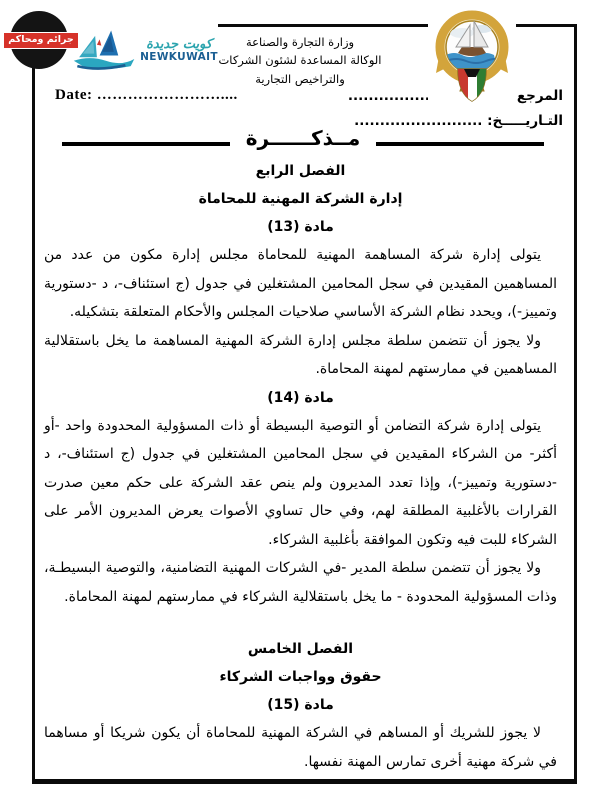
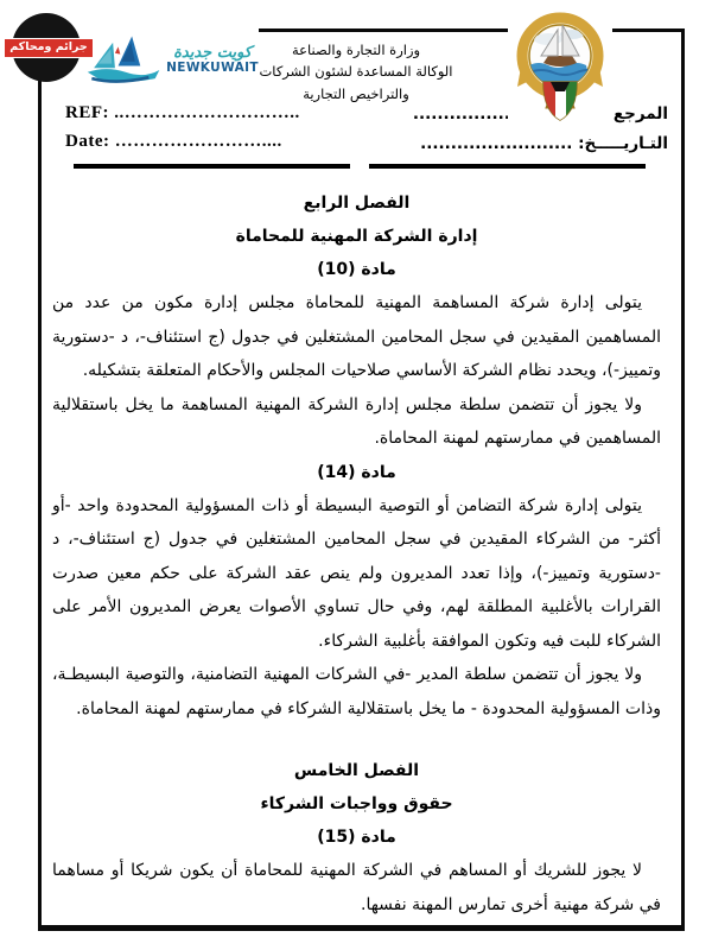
  جرائم ومحاكم
  كويت جديدة
  NEWKUWAIT
  وزارة التجارة والصناعة
  الوكالة المساعدة لشئون الشركات
  والتراخيص التجارية
+ REF: ..………………………..
  Date: ……………………....
  التـاريـــــخ: .........................
- مــذكــــــرة
  الفصل الرابع
  إدارة الشركة المهنية للمحاماة
- مادة (13)
+ مادة (10)
  يتولى إدارة شركة المساهمة المهنية للمحاماة مجلس إدارة مكون من عدد من المساهمين المقيدين في سجل المحامين المشتغلين في جدول (ج استئناف-، د -دستورية وتمييز-)، ويحدد نظام الشركة الأساسي صلاحيات المجلس والأحكام المتعلقة بتشكيله.
  ولا يجوز أن تتضمن سلطة مجلس إدارة الشركة المهنية المساهمة ما يخل باستقلالية المساهمين في ممارستهم لمهنة المحاماة.
  مادة (14)
  يتولى إدارة شركة التضامن أو التوصية البسيطة أو ذات المسؤولية المحدودة واحد -أو أكثر- من الشركاء المقيدين في سجل المحامين المشتغلين في جدول (ج استئناف-، د -دستورية وتمييز-)، وإذا تعدد المديرون ولم ينص عقد الشركة على حكم معين صدرت القرارات بالأغلبية المطلقة لهم، وفي حال تساوي الأصوات يعرض المديرون الأمر على الشركاء للبت فيه وتكون الموافقة بأغلبية الشركاء.
  ولا يجوز أن تتضمن سلطة المدير -في الشركات المهنية التضامنية، والتوصية البسيطـة، وذات المسؤولية المحدودة - ما يخل باستقلالية الشركاء في ممارستهم لمهنة المحاماة.
  الفصل الخامس
  حقوق وواجبات الشركاء
  مادة (15)
  لا يجوز للشريك أو المساهم في الشركة المهنية للمحاماة أن يكون شريكا أو مساهما في شركة مهنية أخرى تمارس المهنة نفسها.
